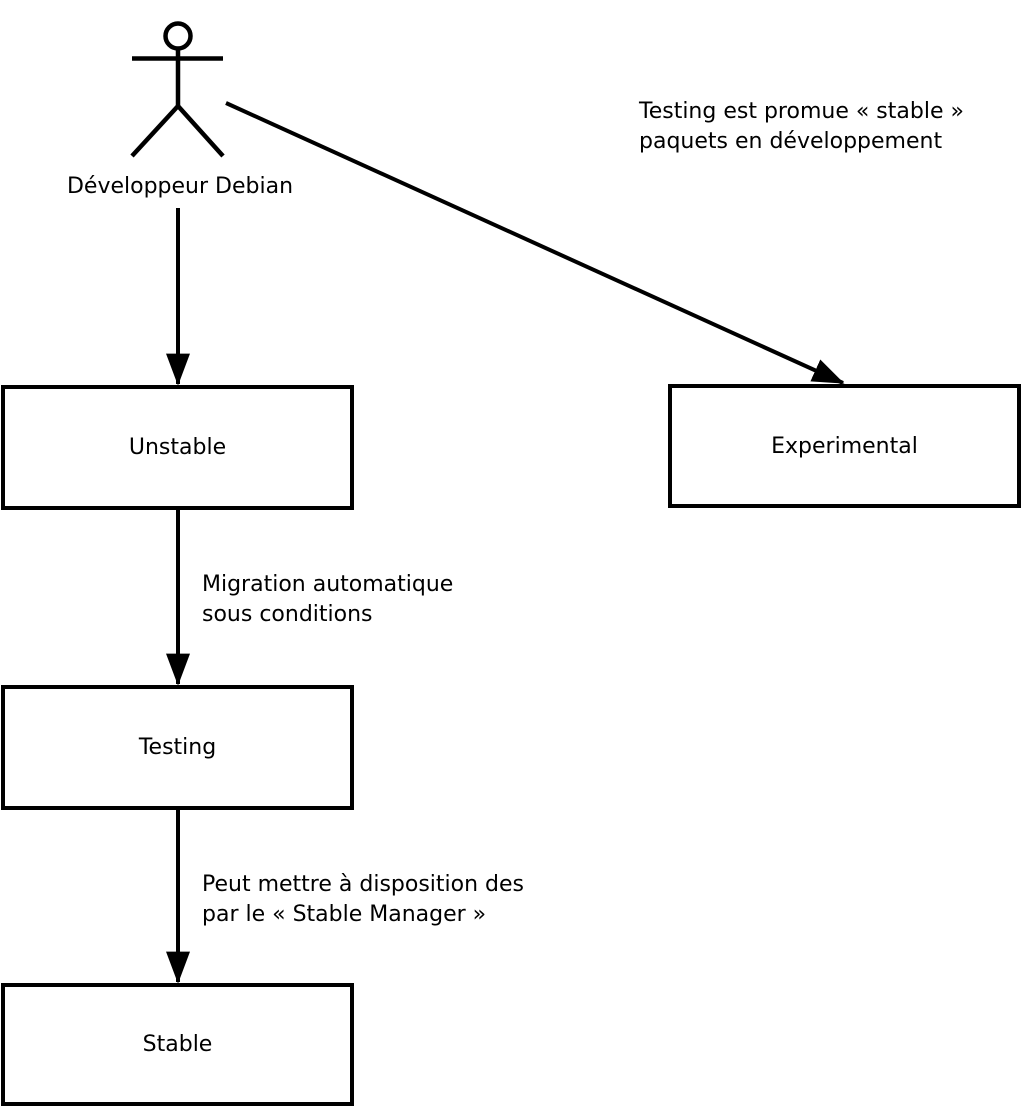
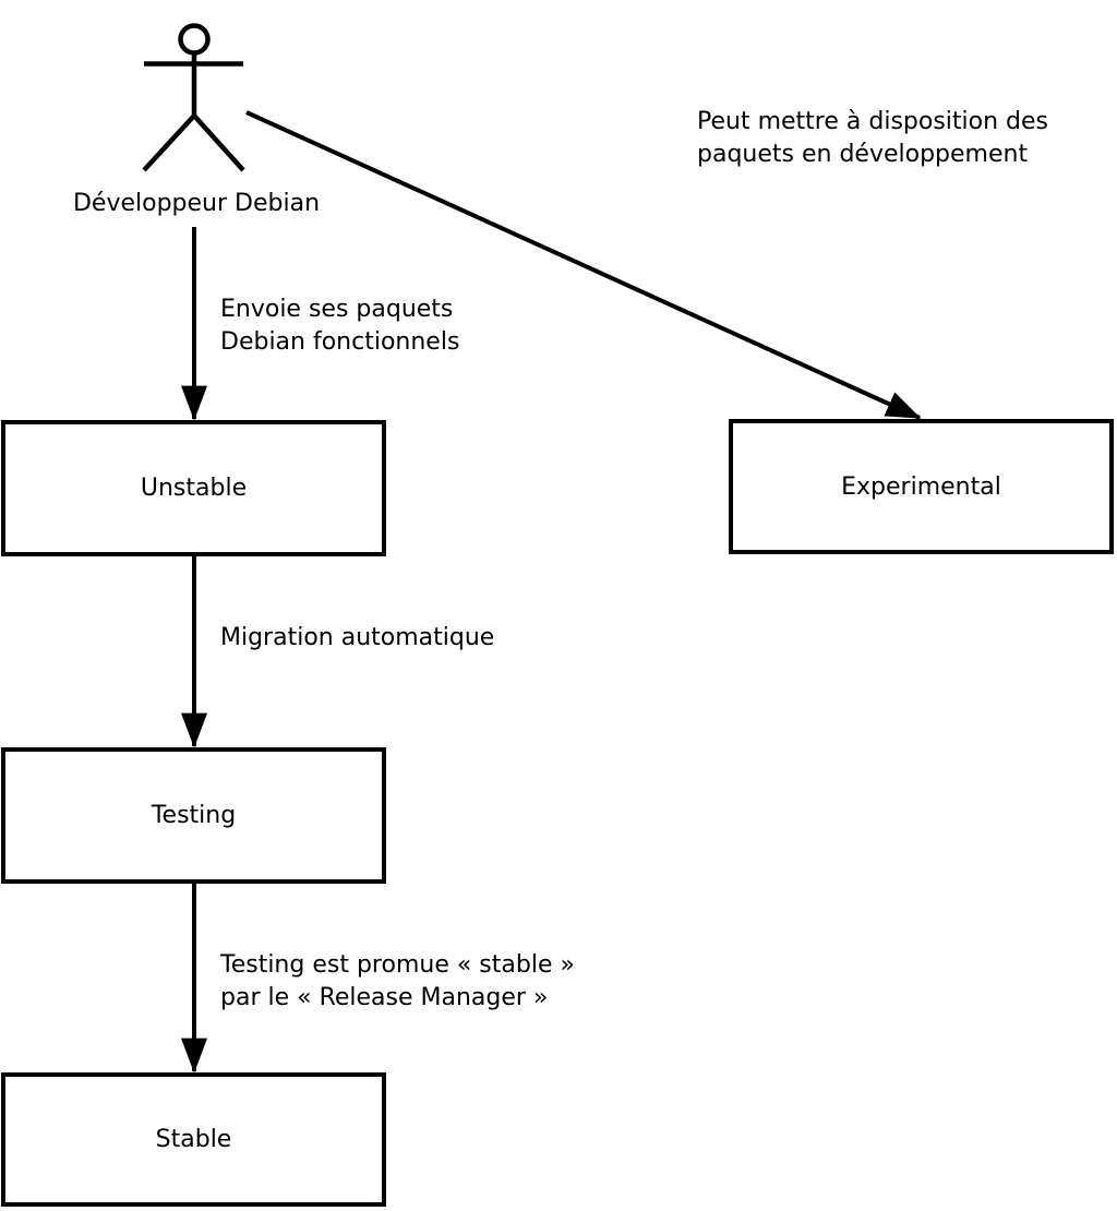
  Développeur Debian
+ Envoie ses paquets
+ Debian fonctionnels
- Testing est promue « stable »
+ Peut mettre à disposition des
  paquets en développement
  Migration automatique
- sous conditions
- Peut mettre à disposition des
+ Testing est promue « stable »
- par le « Stable Manager »
+ par le « Release Manager »
  Unstable
  Experimental
  Testing
  Stable
